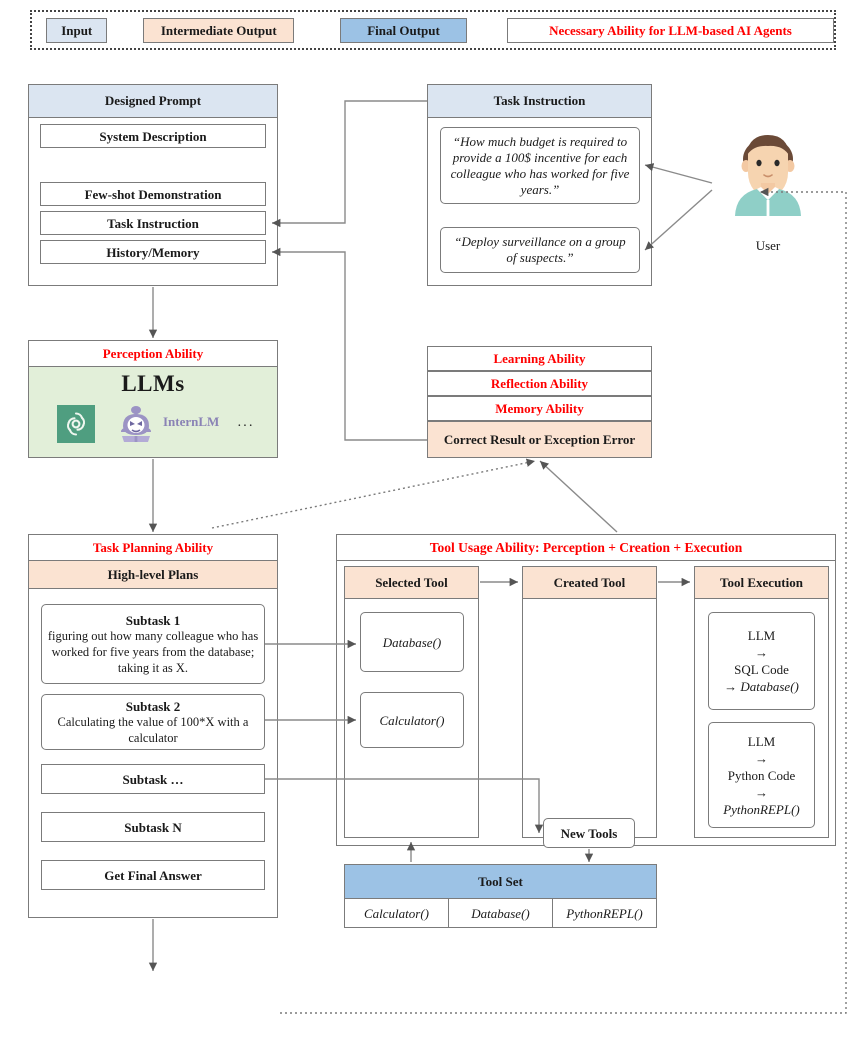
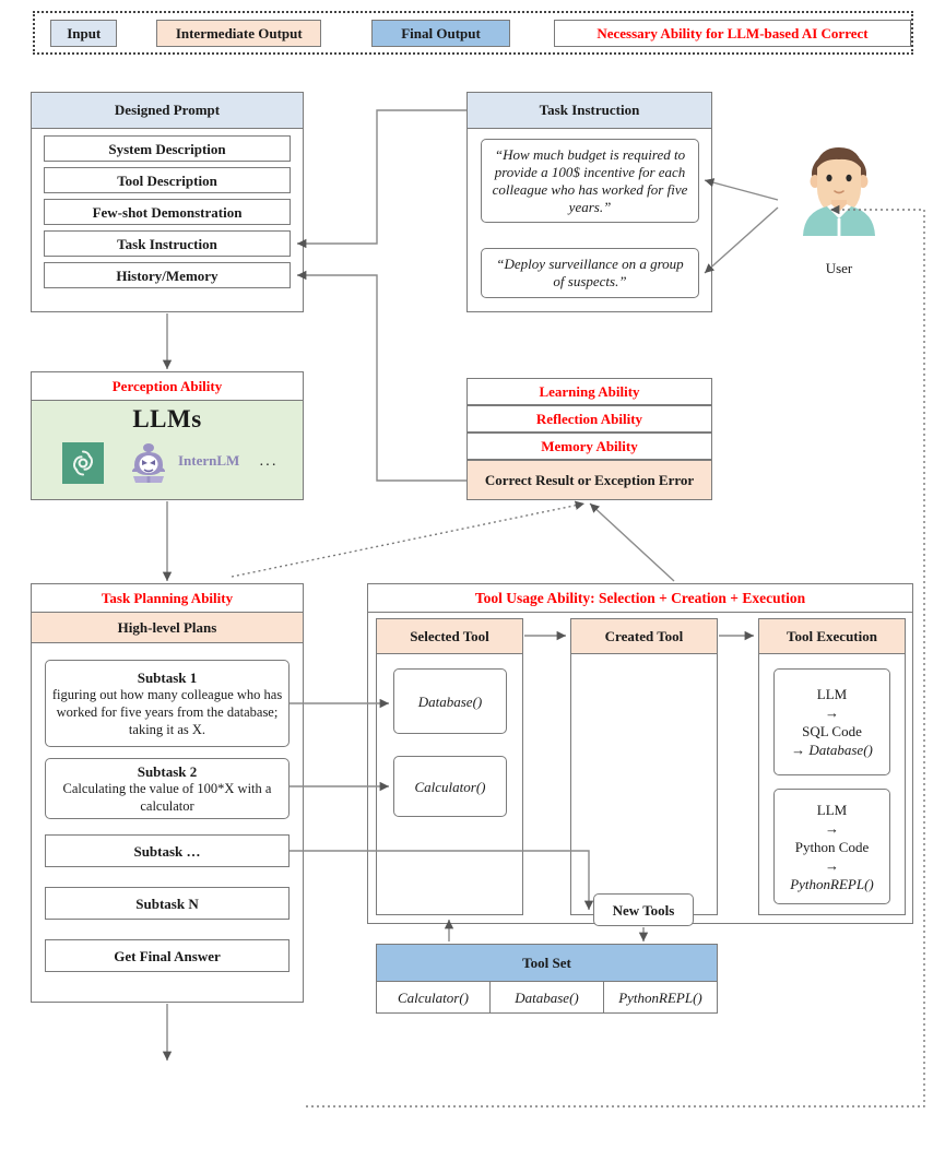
  Input
  Intermediate Output
  Final Output
- Necessary Ability for LLM-based AI Agents
+ Necessary Ability for LLM-based AI Correct
  Designed Prompt
  System Description
+ Tool Description
  Few-shot Demonstration
  Task Instruction
  History/Memory
  Task Instruction
  “How much budget is required to provide a 100$ incentive for each colleague who has worked for five years.”
  “Deploy surveillance on a group of suspects.”
  User
  Perception Ability
  LLMs
  InternLM
  ···
  Learning Ability
  Reflection Ability
  Memory Ability
  Correct Result or Exception Error
  Task Planning Ability
  High-level Plans
  Subtask 1
  figuring out how many colleague who has worked for five years from the database; taking it as X.
  Subtask 2
  Calculating the value of 100*X with a calculator
  Subtask …
  Subtask N
  Get Final Answer
- Tool Usage Ability: Perception + Creation + Execution
+ Tool Usage Ability: Selection + Creation + Execution
  Selected Tool
  Database()
  Calculator()
  Created Tool
  New Tools
  Tool Execution
  LLM
  →
  SQL Code
  → Database()
  LLM
  →
  Python Code
  →
  PythonREPL()
  Tool Set
  Calculator()
  Database()
  PythonREPL()
